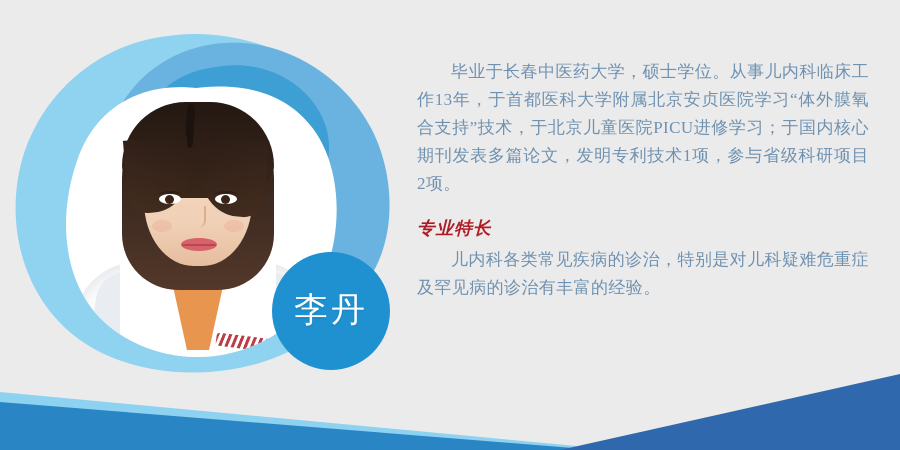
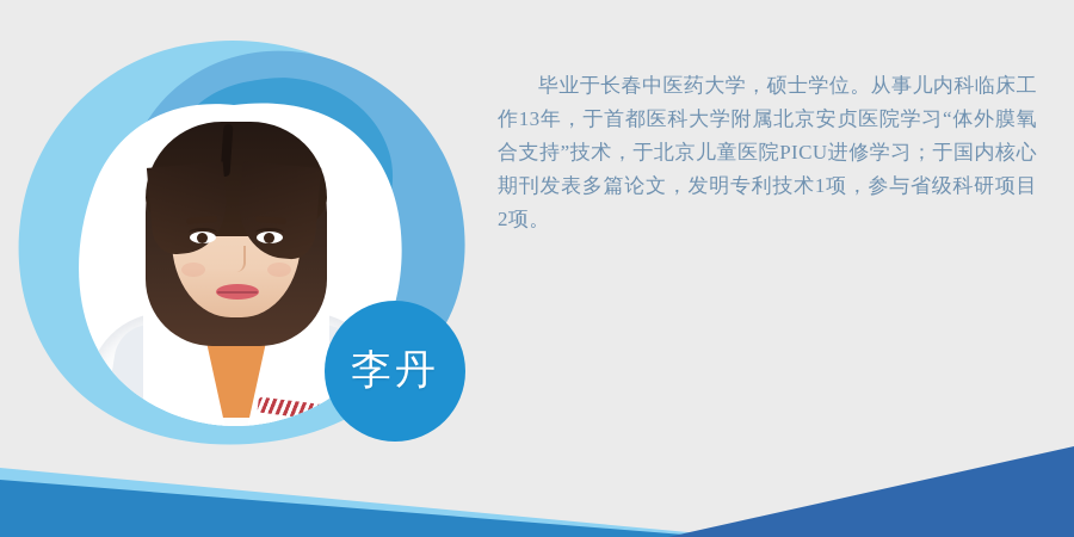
  李丹
  毕业于长春中医药大学，硕士学位。从事儿内科临床工作13年，于首都医科大学附属北京安贞医院学习“体外膜氧合支持”技术，于北京儿童医院PICU进修学习；于国内核心期刊发表多篇论文，发明专利技术1项，参与省级科研项目2项。
- 专业特长
- 儿内科各类常见疾病的诊治，特别是对儿科疑难危重症及罕见病的诊治有丰富的经验。
